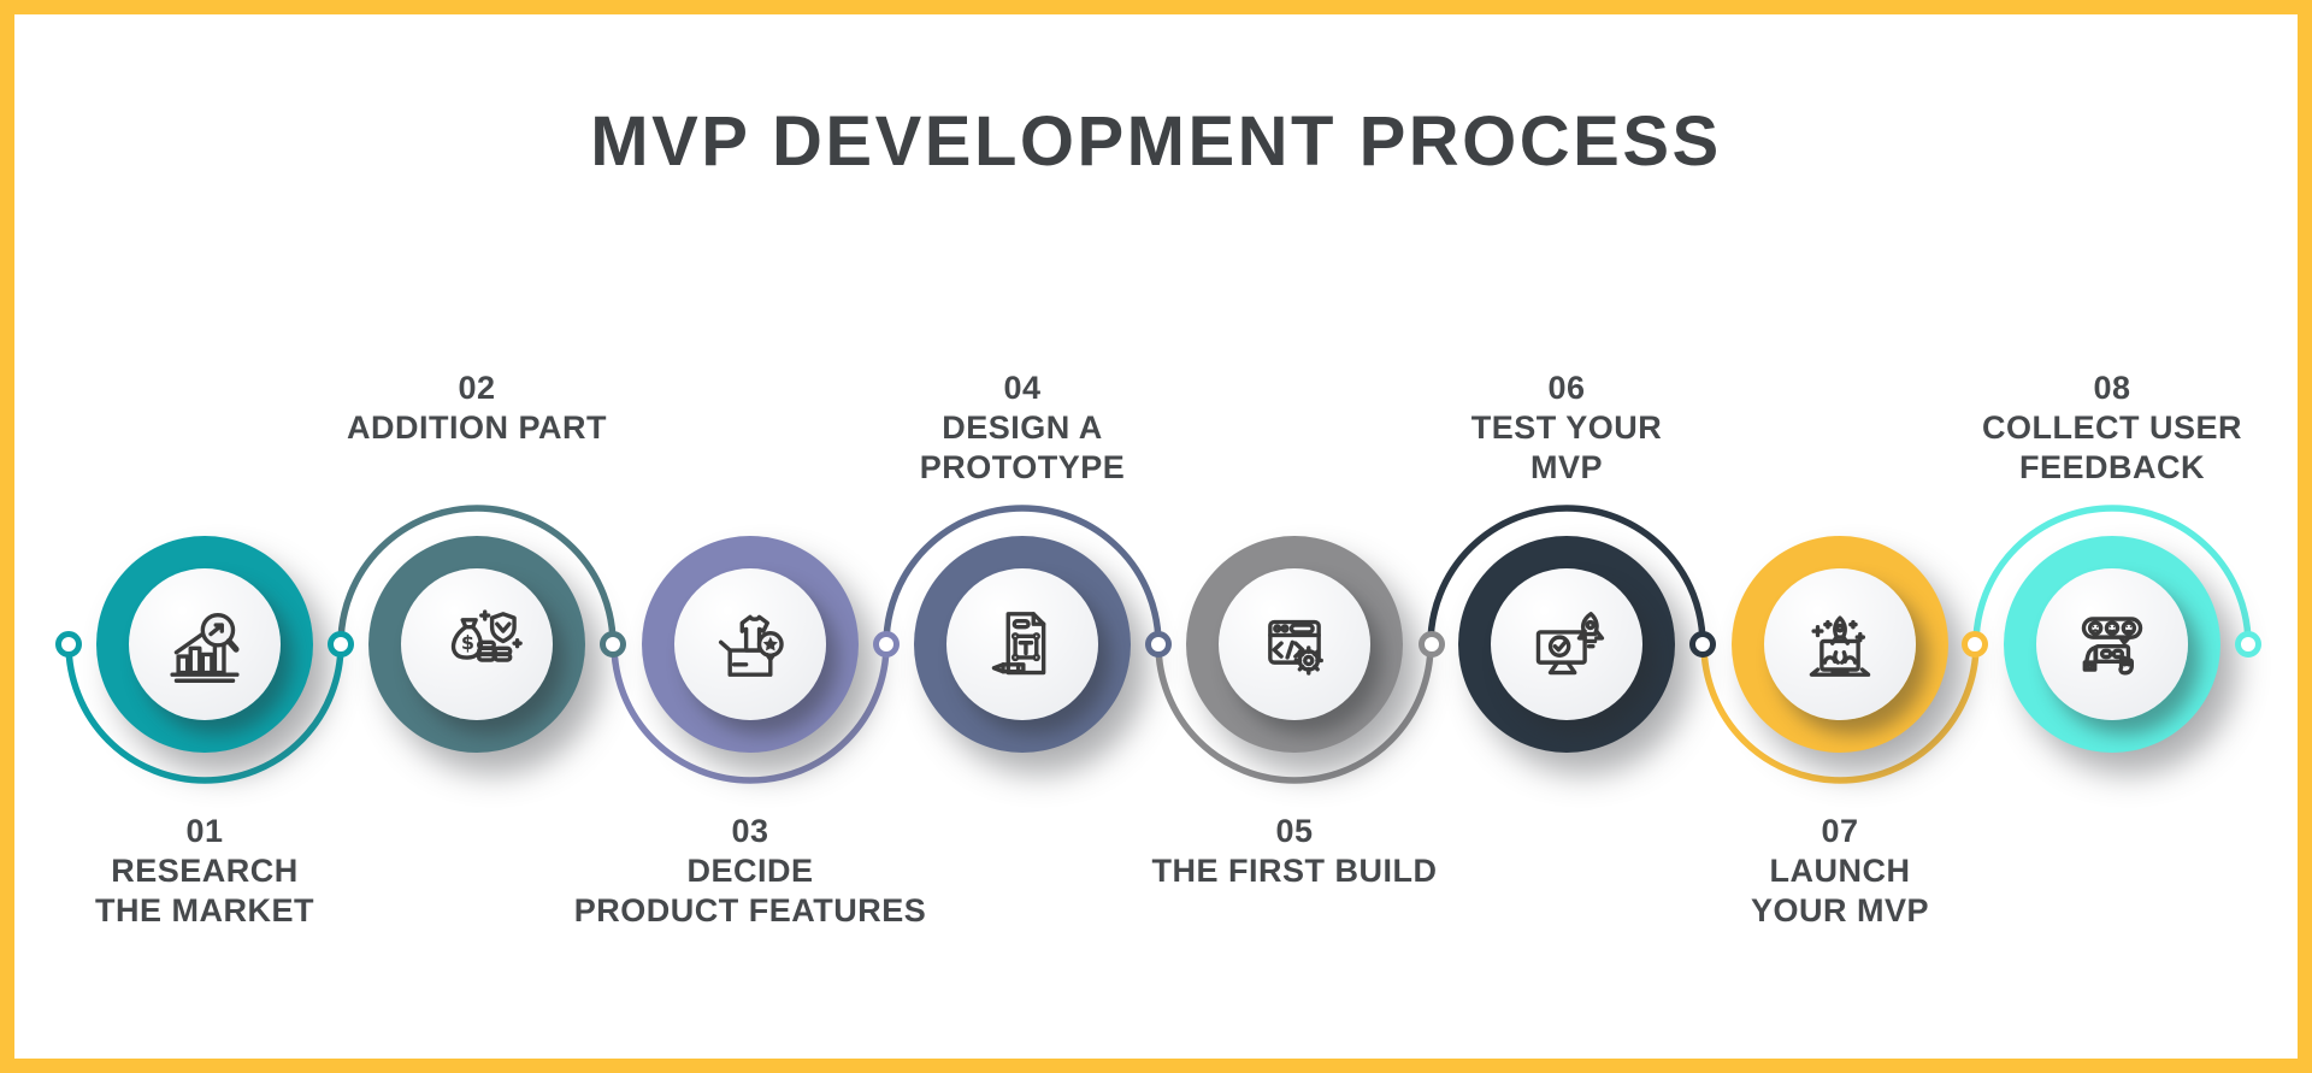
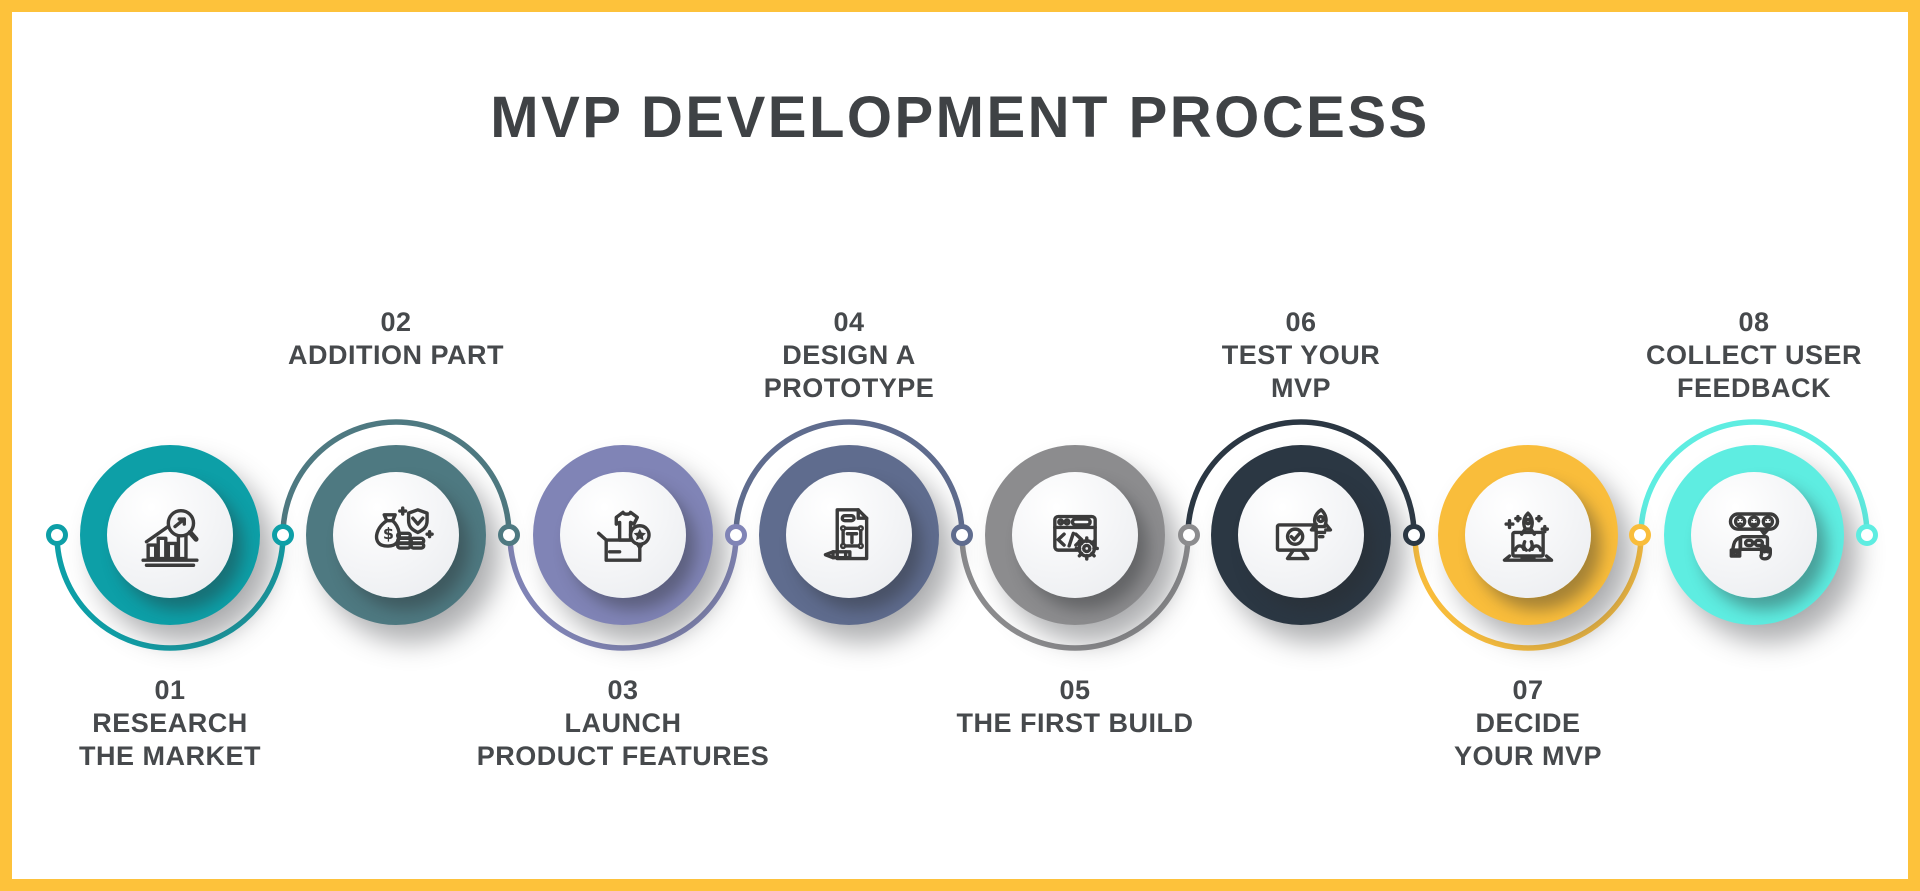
  MVP DEVELOPMENT PROCESS
  01
  RESEARCH
  THE MARKET
  $
  02
  ADDITION PART
  03
- DECIDE
+ LAUNCH
  PRODUCT FEATURES
  04
  DESIGN A
  PROTOTYPE
  05
  THE FIRST BUILD
  06
  TEST YOUR
  MVP
  07
- LAUNCH
+ DECIDE
  YOUR MVP
  08
  COLLECT USER
  FEEDBACK
